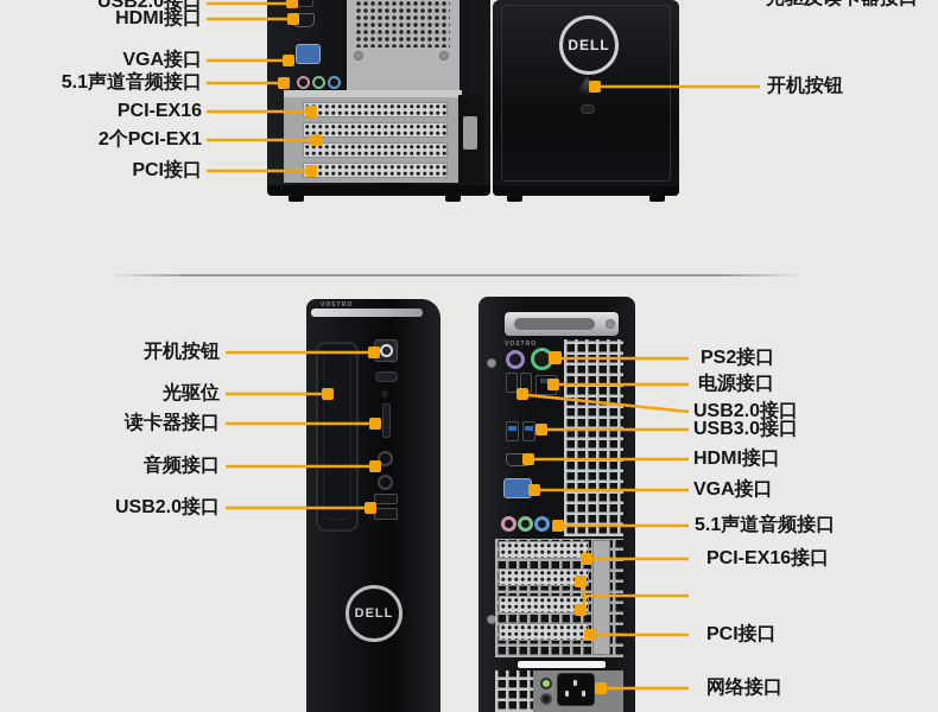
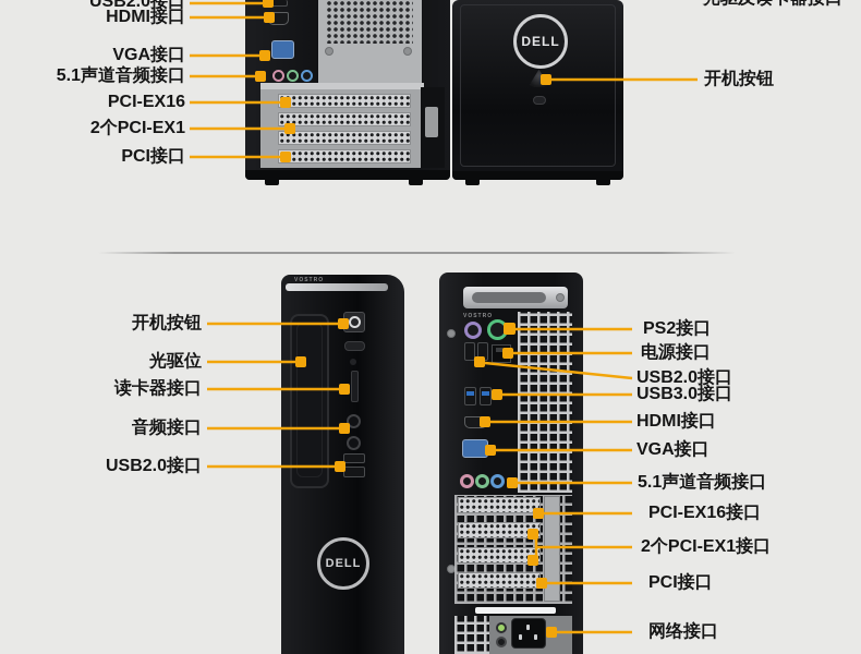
  DELL
  DELL
  USB2.0接口
  HDMI接口
  VGA接口
  5.1声道音频接口
  PCI-EX16
  2个PCI-EX1
  PCI接口
  开机按钮
  开机按钮
  光驱位
  读卡器接口
  音频接口
  USB2.0接口
  PS2接口
  电源接口
  USB2.0接口
  USB3.0接口
  HDMI接口
  VGA接口
  5.1声道音频接口
  PCI-EX16接口
+ 2个PCI-EX1接口
  PCI接口
  网络接口
